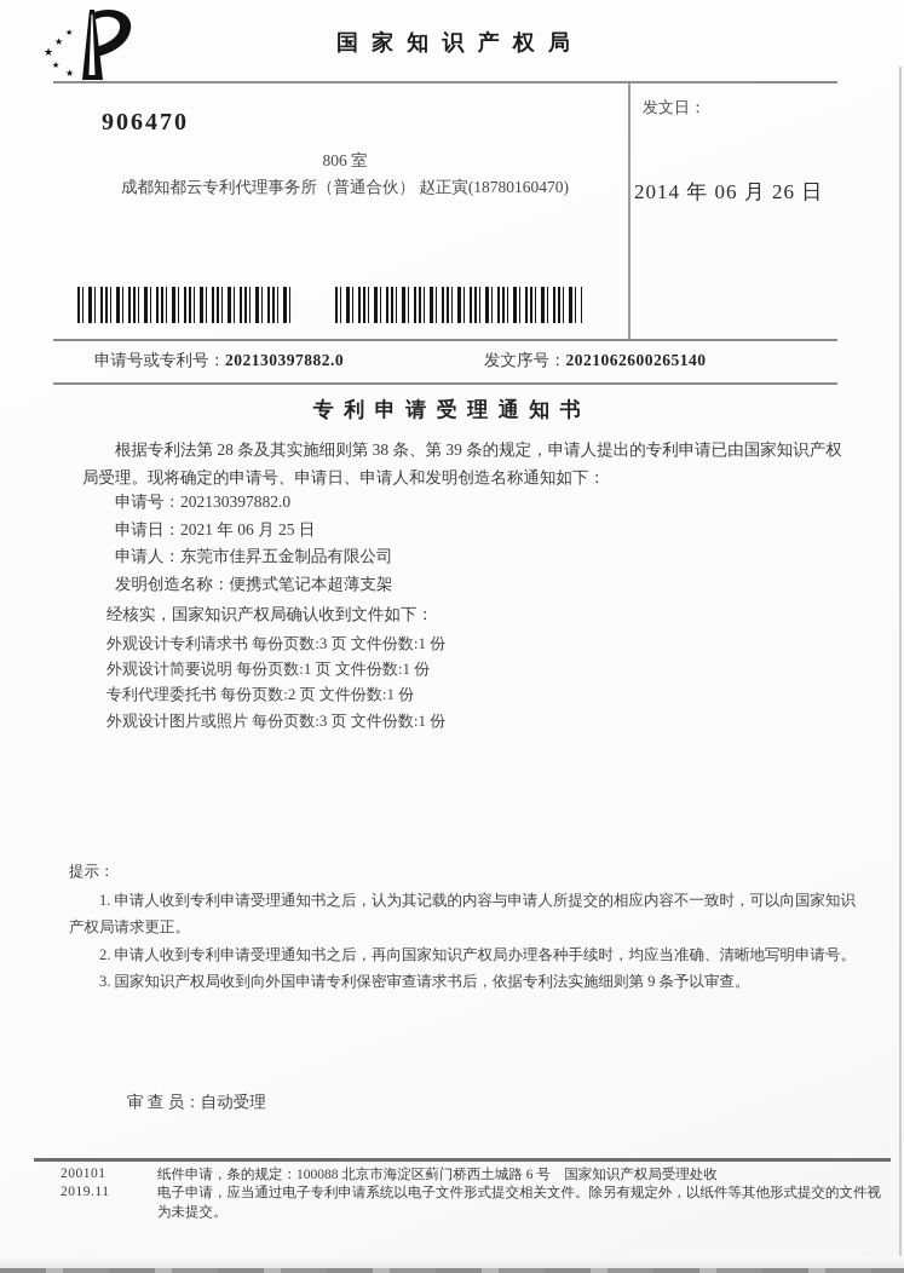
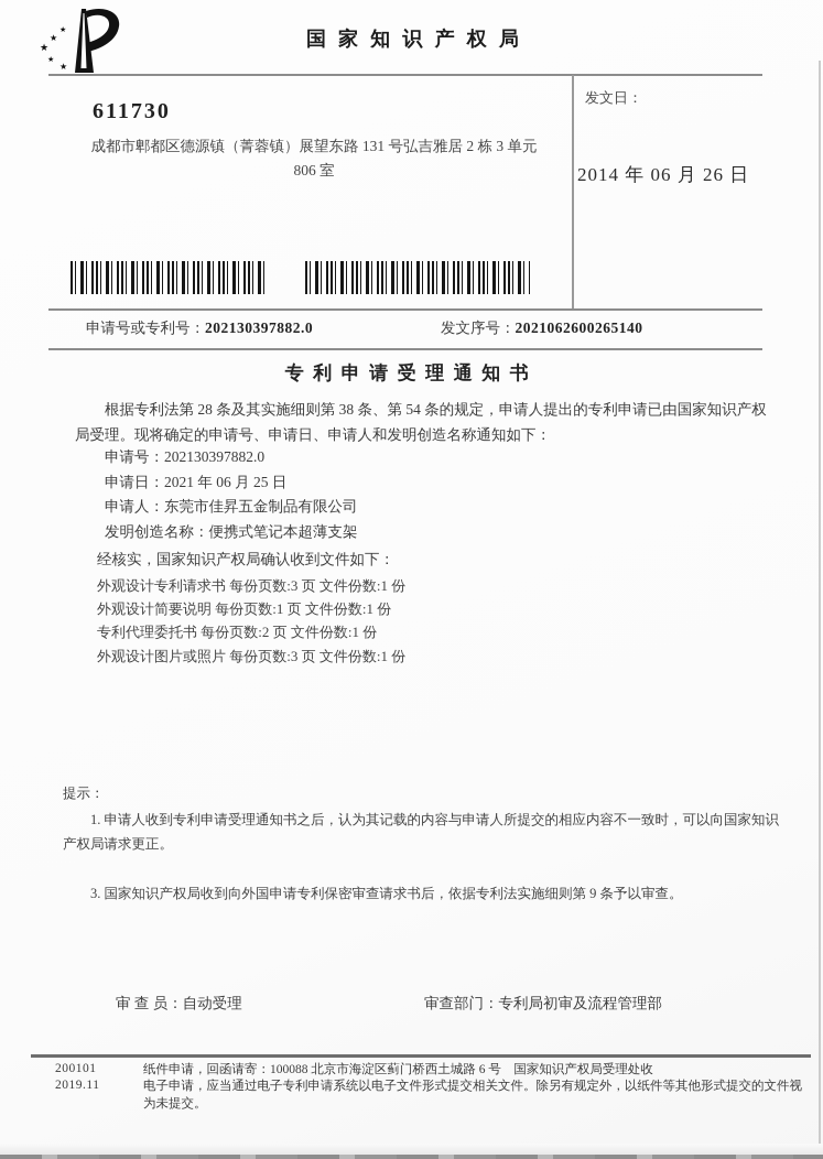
  ★
  ★
  ★
  ★
  ★
  国家知识产权局
  发文日：
  2014 年 06 月 26 日
- 906470
+ 611730
+ 成都市郫都区德源镇（菁蓉镇）展望东路 131 号弘吉雅居 2 栋 3 单元
  806 室
- 成都知都云专利代理事务所（普通合伙） 赵正寅(18780160470)
  申请号或专利号：202130397882.0
  发文序号：2021062600265140
  专利申请受理通知书
- 根据专利法第 28 条及其实施细则第 38 条、第 39 条的规定，申请人提出的专利申请已由国家知识产权局受理。现将确定的申请号、申请日、申请人和发明创造名称通知如下：
+ 根据专利法第 28 条及其实施细则第 38 条、第 54 条的规定，申请人提出的专利申请已由国家知识产权局受理。现将确定的申请号、申请日、申请人和发明创造名称通知如下：
  申请号：202130397882.0
  申请日：2021 年 06 月 25 日
  申请人：东莞市佳昇五金制品有限公司
  发明创造名称：便携式笔记本超薄支架
  经核实，国家知识产权局确认收到文件如下：
  外观设计专利请求书 每份页数:3 页 文件份数:1 份
  外观设计简要说明 每份页数:1 页 文件份数:1 份
  专利代理委托书 每份页数:2 页 文件份数:1 份
  外观设计图片或照片 每份页数:3 页 文件份数:1 份
  提示：
  1. 申请人收到专利申请受理通知书之后，认为其记载的内容与申请人所提交的相应内容不一致时，可以向国家知识产权局请求更正。
- 2. 申请人收到专利申请受理通知书之后，再向国家知识产权局办理各种手续时，均应当准确、清晰地写明申请号。
  3. 国家知识产权局收到向外国申请专利保密审查请求书后，依据专利法实施细则第 9 条予以审查。
  审 查 员：自动受理
+ 审查部门：专利局初审及流程管理部
  200101
  2019.11
- 纸件申请，条的规定：100088 北京市海淀区蓟门桥西土城路 6 号 国家知识产权局受理处收
+ 纸件申请，回函请寄：100088 北京市海淀区蓟门桥西土城路 6 号 国家知识产权局受理处收
  电子申请，应当通过电子专利申请系统以电子文件形式提交相关文件。除另有规定外，以纸件等其他形式提交的文件视为未提交。
